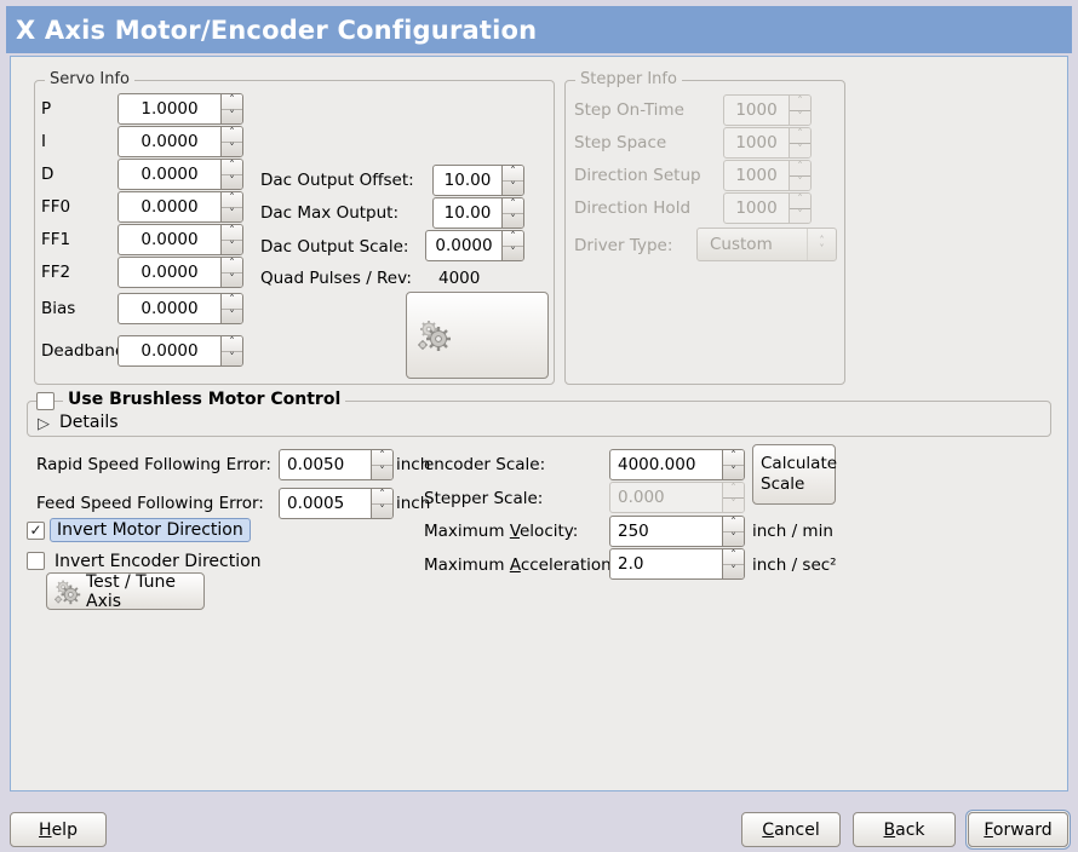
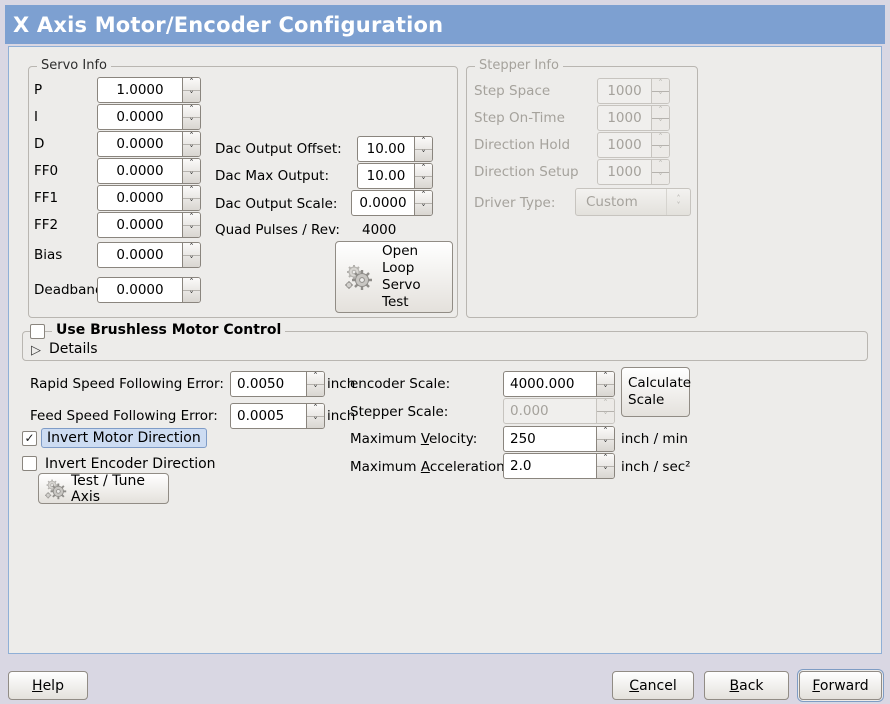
  X Axis Motor/Encoder Configuration
  Servo Info
  P
  1.0000
  ˄
  ˅
  I
  0.0000
  ˄
  ˅
  D
  0.0000
  ˄
  ˅
  FF0
  0.0000
  ˄
  ˅
  FF1
  0.0000
  ˄
  ˅
  FF2
  0.0000
  ˄
  ˅
  Bias
  0.0000
  ˄
  ˅
  Deadban
  0.0000
  ˄
  ˅
  Dac Output Offset:
  10.00
  ˄
  ˅
  Dac Max Output:
  10.00
  ˄
  ˅
  Dac Output Scale:
  0.0000
  ˄
  ˅
  Quad Pulses / Rev:
  4000
+ Open
+ Loop
+ Servo
+ Test
  Stepper Info
- Step On-Time
+ Step Space
  1000
  ˄
  ˅
- Step Space
+ Step On-Time
  1000
  ˄
  ˅
- Direction Setup
+ Direction Hold
  1000
  ˄
  ˅
- Direction Hold
+ Direction Setup
  1000
  ˄
  ˅
  Driver Type:
  Custom
  ˄
  ˅
  Use Brushless Motor Control
  ▷
  Details
  Rapid Speed Following Error:
  0.0050
  ˄
  ˅
  inch
  Feed Speed Following Error:
  0.0005
  ˄
  ˅
  inch
  ✓
  Invert Motor Direction
  Invert Encoder Direction
  Test / Tune Axis
  encoder Scale:
  4000.000
  ˄
  ˅
  Calculate
  Scale
  Stepper Scale:
  0.000
  ˄
  ˅
  Maximum Velocity:
  250
  ˄
  ˅
  inch / min
  Maximum Acceleration
  2.0
  ˄
  ˅
  inch / sec²
  Help
  Cancel
  Back
  Forward
